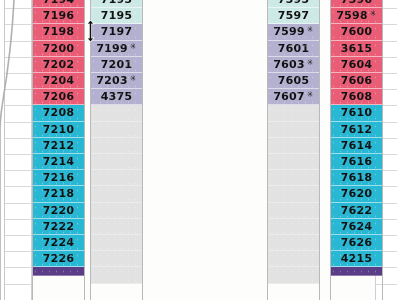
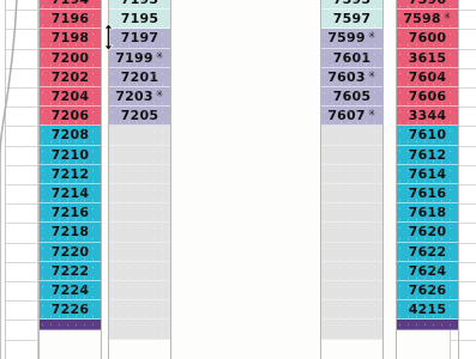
  7196
  7198
  7200
  7202
  7204
  7206
  7208
  7210
  7212
  7214
  7216
  7218
  7220
  7222
  7224
  7226
  7195
  7197
  7199
  ✳
  7201
  7203
  ✳
- 4375
+ 7205
  7597
  7599
  ✳
  7601
  7603
  ✳
  7605
  7607
  ✳
  7598
  ✳
  7600
  3615
  7604
  7606
- 7608
+ 3344
  7610
  7612
  7614
  7616
  7618
  7620
  7622
  7624
  7626
  4215
